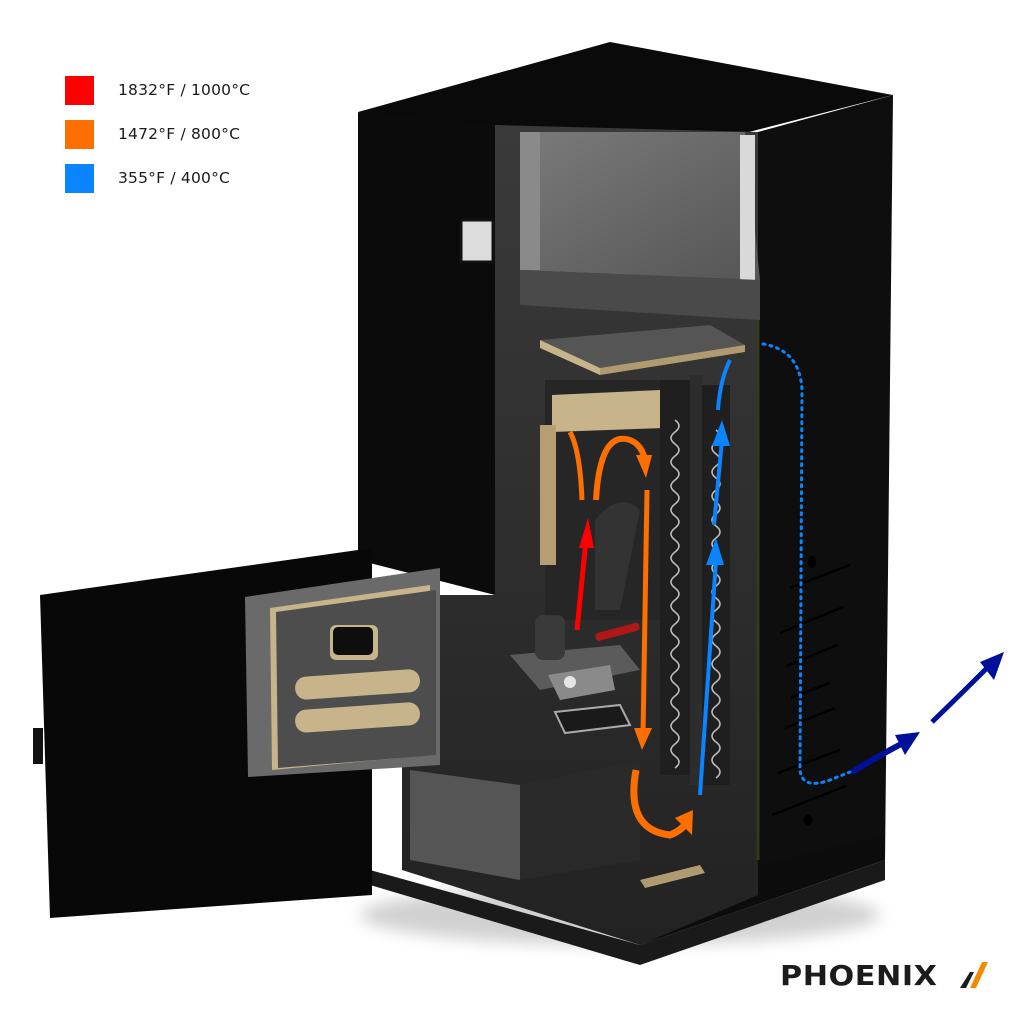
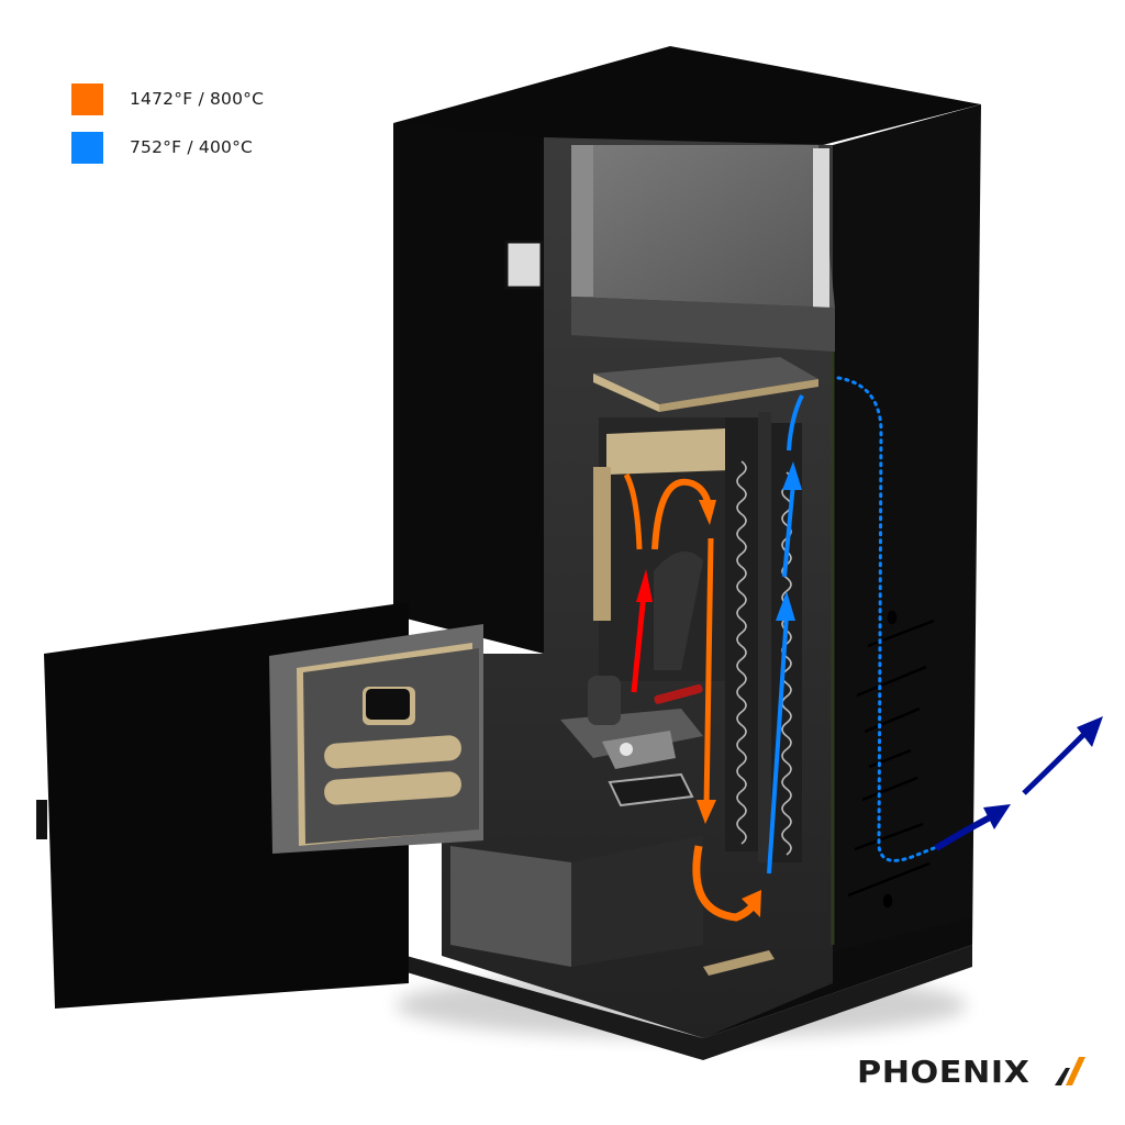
- 1832°F / 1000°C
  1472°F / 800°C
- 355°F / 400°C
+ 752°F / 400°C
  PHOENIX
